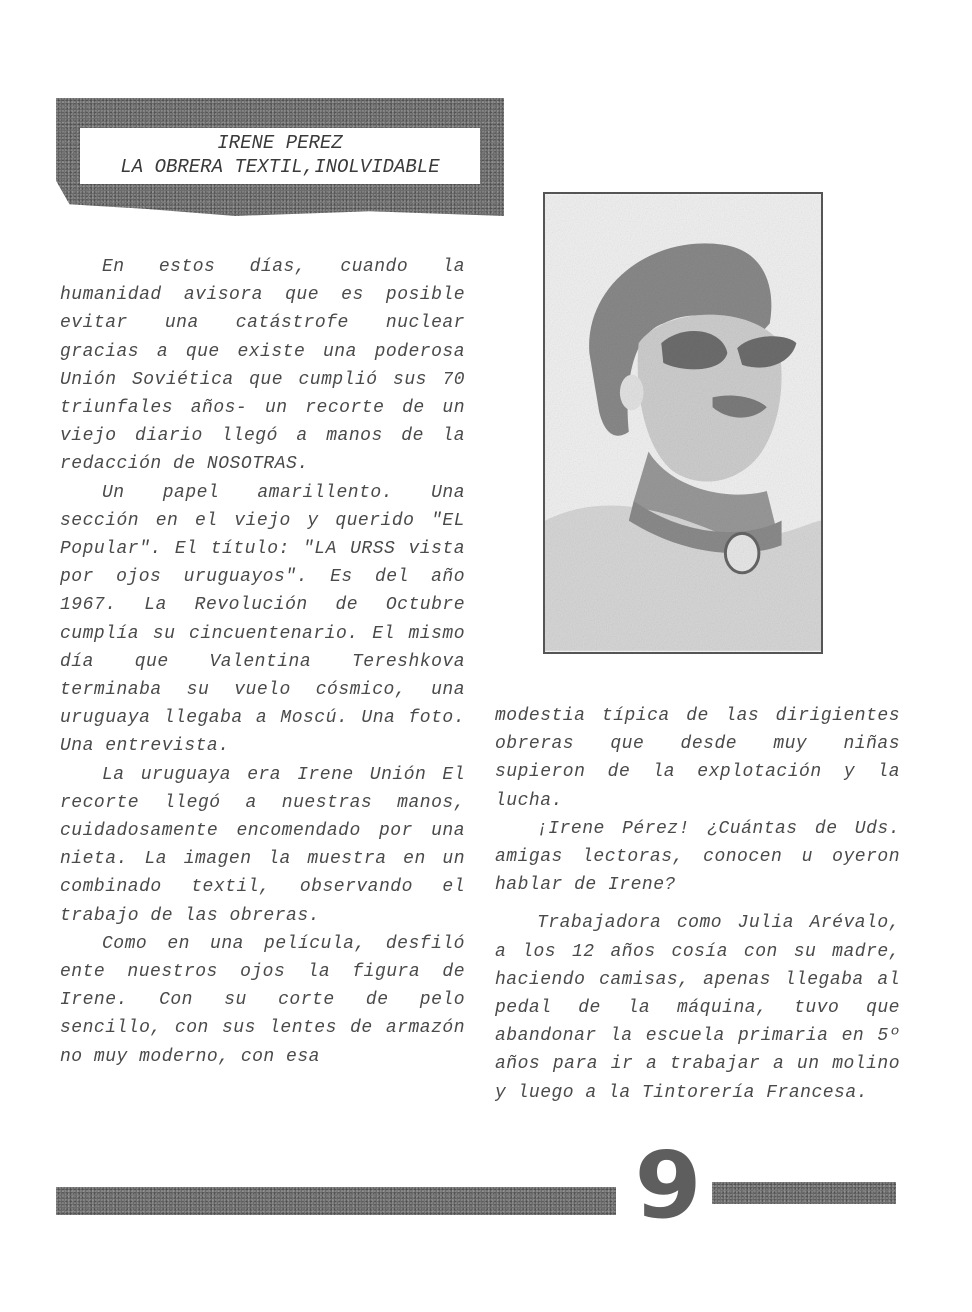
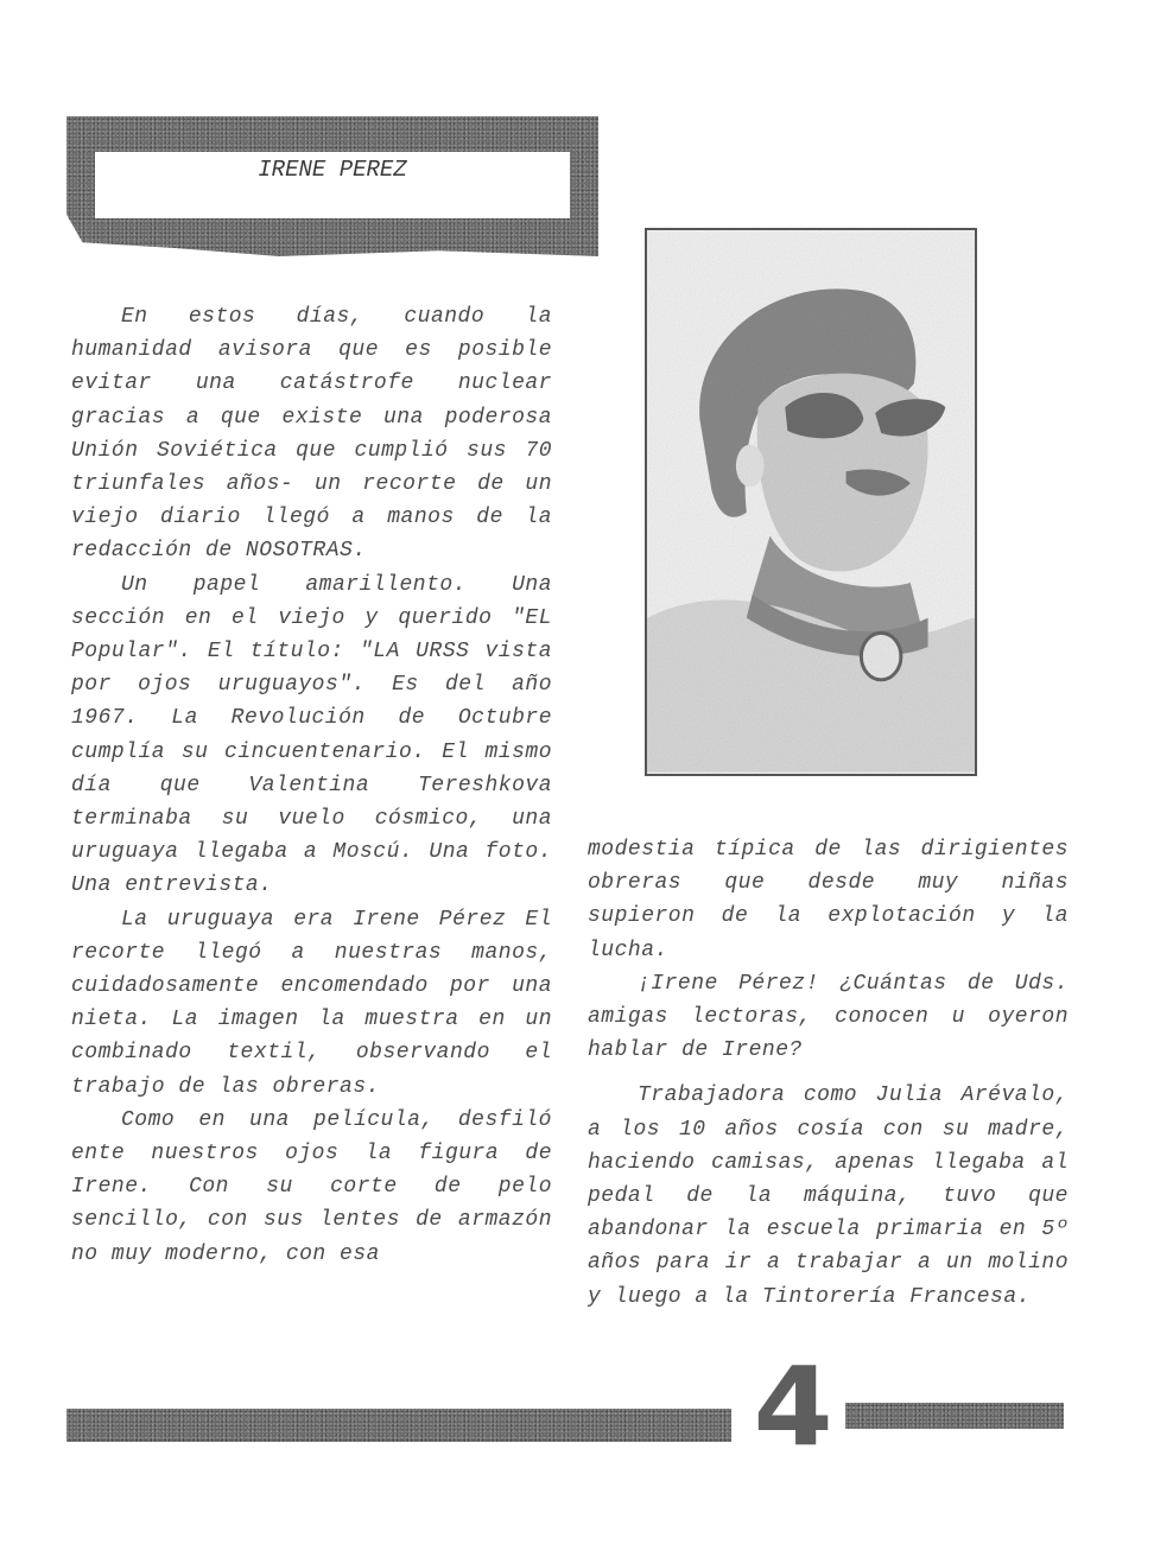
  IRENE PEREZ
- LA OBRERA TEXTIL,INOLVIDABLE
  En estos días, cuando la humanidad avisora que es posible evitar una catástrofe nuclear gracias a que existe una poderosa Unión Soviética que cumplió sus 70 triunfales años- un recorte de un viejo diario llegó a manos de la redacción de NOSOTRAS.
  Un papel amarillento. Una sección en el viejo y querido "EL Popular". El título: "LA URSS vista por ojos uruguayos". Es del año 1967. La Revolución de Octubre cumplía su cincuentenario. El mismo día que Valentina Tereshkova terminaba su vuelo cósmico, una uruguaya llegaba a Moscú. Una foto. Una entrevista.
- La uruguaya era Irene Unión El recorte llegó a nuestras manos, cuidadosamente encomendado por una nieta. La imagen la muestra en un combinado textil, observando el trabajo de las obreras.
+ La uruguaya era Irene Pérez El recorte llegó a nuestras manos, cuidadosamente encomendado por una nieta. La imagen la muestra en un combinado textil, observando el trabajo de las obreras.
  Como en una película, desfiló ente nuestros ojos la figura de Irene. Con su corte de pelo sencillo, con sus lentes de armazón no muy moderno, con esa
  modestia típica de las dirigientes obreras que desde muy niñas supieron de la explotación y la lucha.
  ¡Irene Pérez! ¿Cuántas de Uds. amigas lectoras, conocen u oyeron hablar de Irene?
- Trabajadora como Julia Arévalo, a los 12 años cosía con su madre, haciendo camisas, apenas llegaba al pedal de la máquina, tuvo que abandonar la escuela primaria en 5º años para ir a trabajar a un molino y luego a la Tintorería Francesa.
+ Trabajadora como Julia Arévalo, a los 10 años cosía con su madre, haciendo camisas, apenas llegaba al pedal de la máquina, tuvo que abandonar la escuela primaria en 5º años para ir a trabajar a un molino y luego a la Tintorería Francesa.
- 9
+ 4
